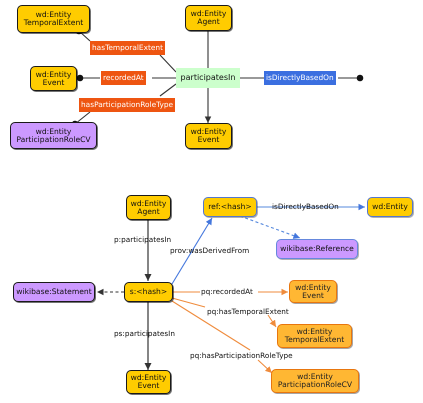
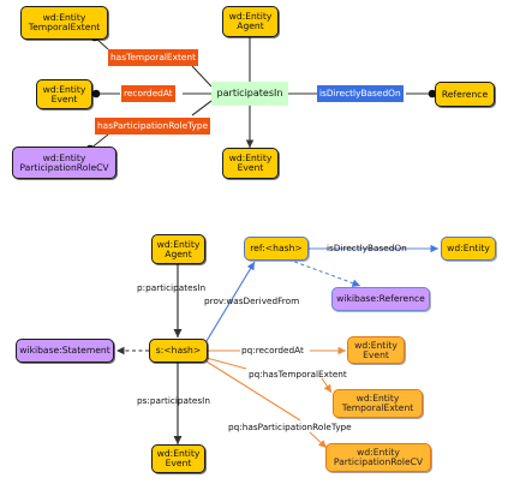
  wd:Entity
  TemporalExtent
  wd:Entity
  Agent
  wd:Entity
  Event
  wd:Entity
  ParticipationRoleCV
  wd:Entity
  Event
+ Reference
  hasTemporalExtent
  recordedAt
  hasParticipationRoleType
  participatesIn
  isDirectlyBasedOn
  wd:Entity
  Agent
  ref:<hash>
  wd:Entity
  wikibase:Reference
  wikibase:Statement
  s:<hash>
  wd:Entity
  Event
  wd:Entity
  TemporalExtent
  wd:Entity
  ParticipationRoleCV
  wd:Entity
  Event
  p:participatesIn
  isDirectlyBasedOn
  prov:wasDerivedFrom
  pq:recordedAt
  pq:hasTemporalExtent
  pq:hasParticipationRoleType
  ps:participatesIn
